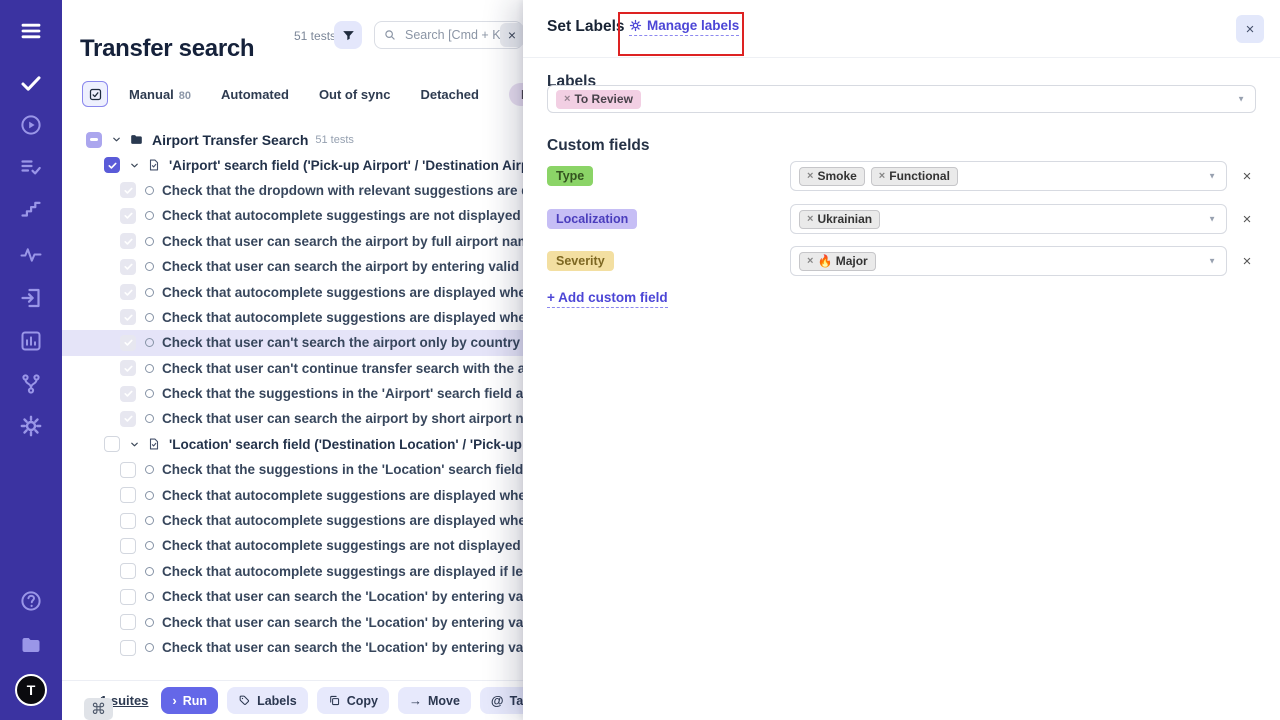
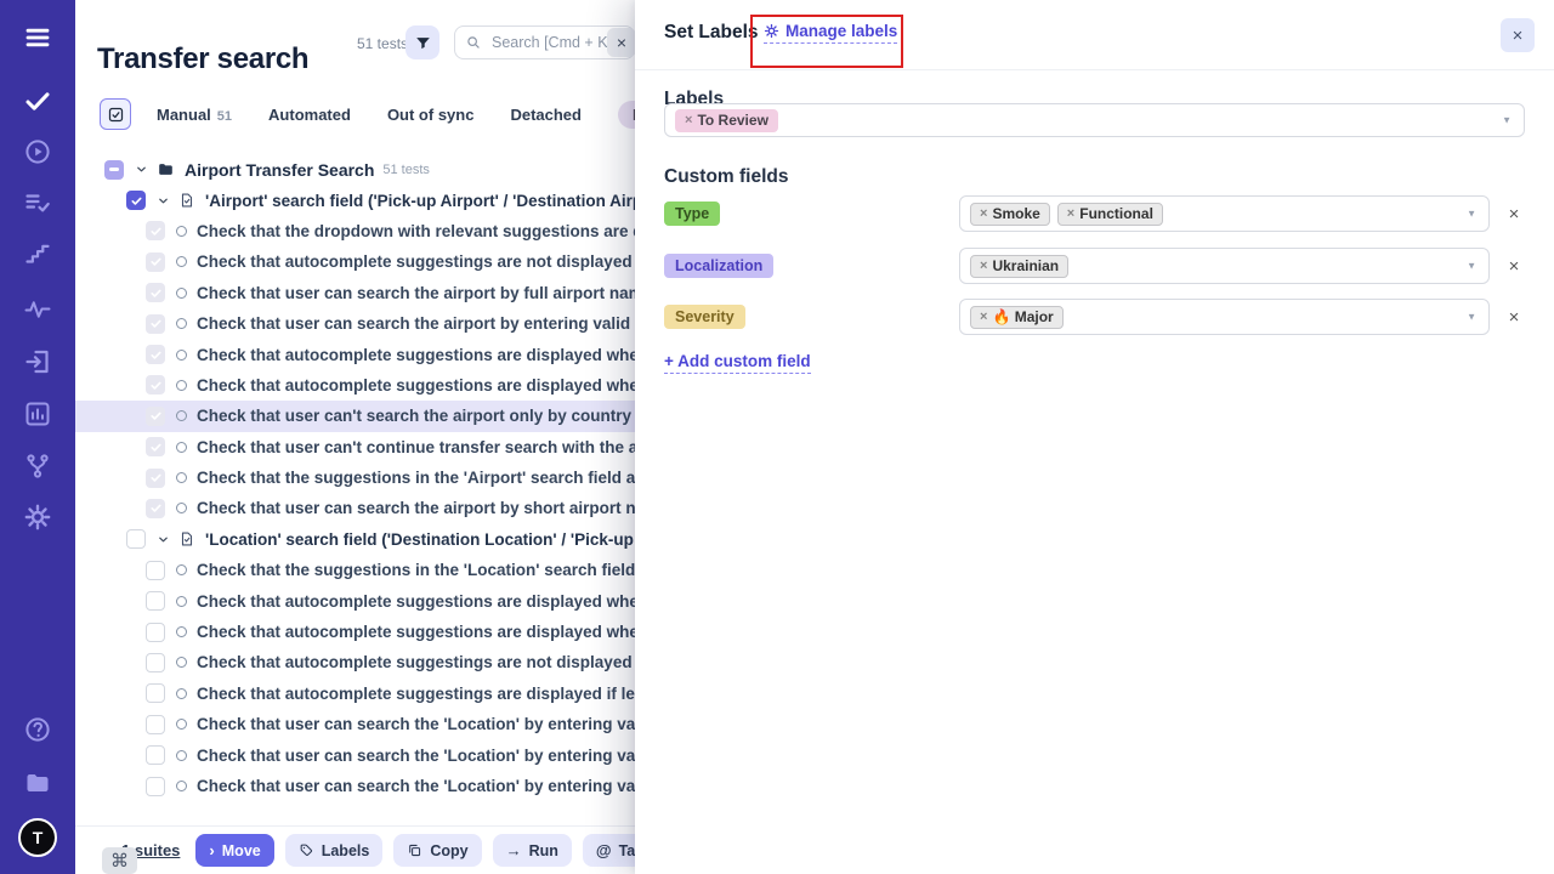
  T
  Transfer search
  51 test
  Search [Cmd + K
  ×
  Manual
- 80
+ 51
  Automated
  Out of sync
  Detached
  Airport Transfer Search
  51 tests
  'Airport' search field ('Pick-up Airport' / 'Destination Air
  Check that the dropdown with relevant suggestions are
  Check that autocomplete suggestings are not displayed
  Check that user can search the airport by full airport na
  Check that user can search the airport by entering valid
  Check that autocomplete suggestions are displayed wh
  Check that autocomplete suggestions are displayed wh
  Check that user can't search the airport only by country
  Check that user can't continue transfer search with the a
  Check that the suggestions in the 'Airport' search field a
  Check that user can search the airport by short airport n
  'Location' search field ('Destination Location' / 'Pick-up
  Check that the suggestions in the 'Location' search field
  Check that autocomplete suggestions are displayed wh
  Check that autocomplete suggestions are displayed wh
  Check that autocomplete suggestings are not displayed
  Check that autocomplete suggestings are displayed if le
  Check that user can search the 'Location' by entering va
  Check that user can search the 'Location' by entering va
  Check that user can search the 'Location' by entering va
  suites
  ›
- Run
+ Move
  Labels
  Copy
  →
- Move
+ Run
  @
  ⌘
  Set Labels
  Manage labels
  ×
  Labels
  ×
  To Review
  ▼
  Custom fields
  Type
  ×
  Smoke
  ×
  Functional
  ▼
  ×
  Localization
  ×
  Ukrainian
  ▼
  ×
  Severity
  ×
  🔥 Major
  ▼
  ×
  + Add custom field
